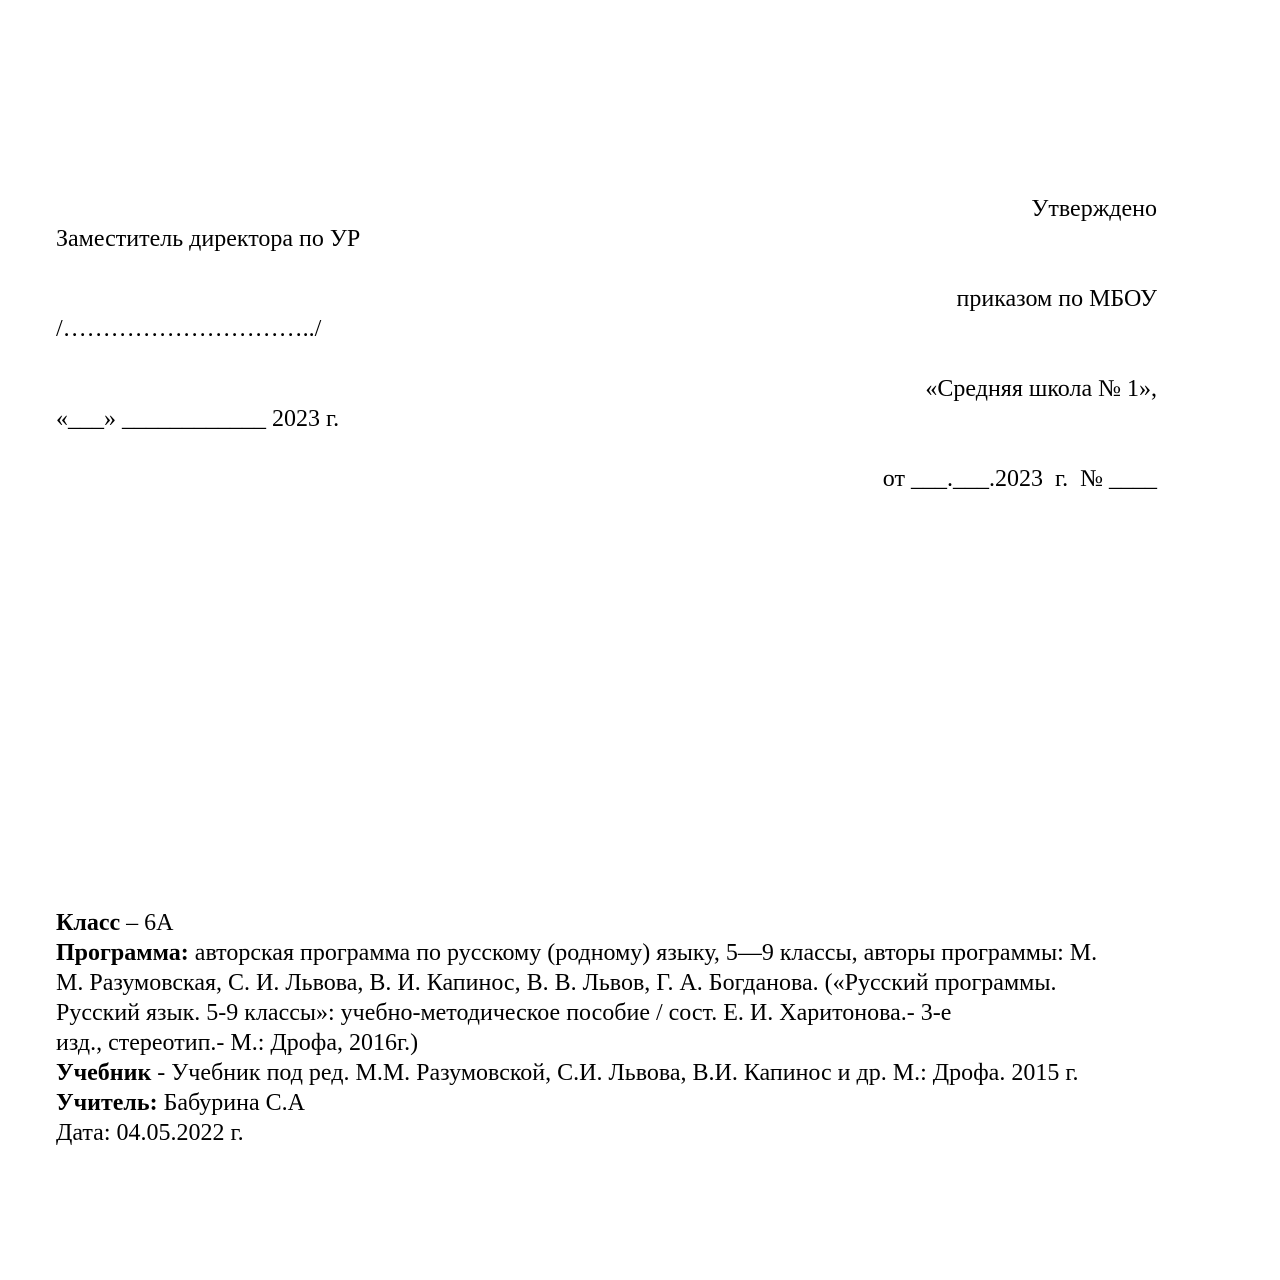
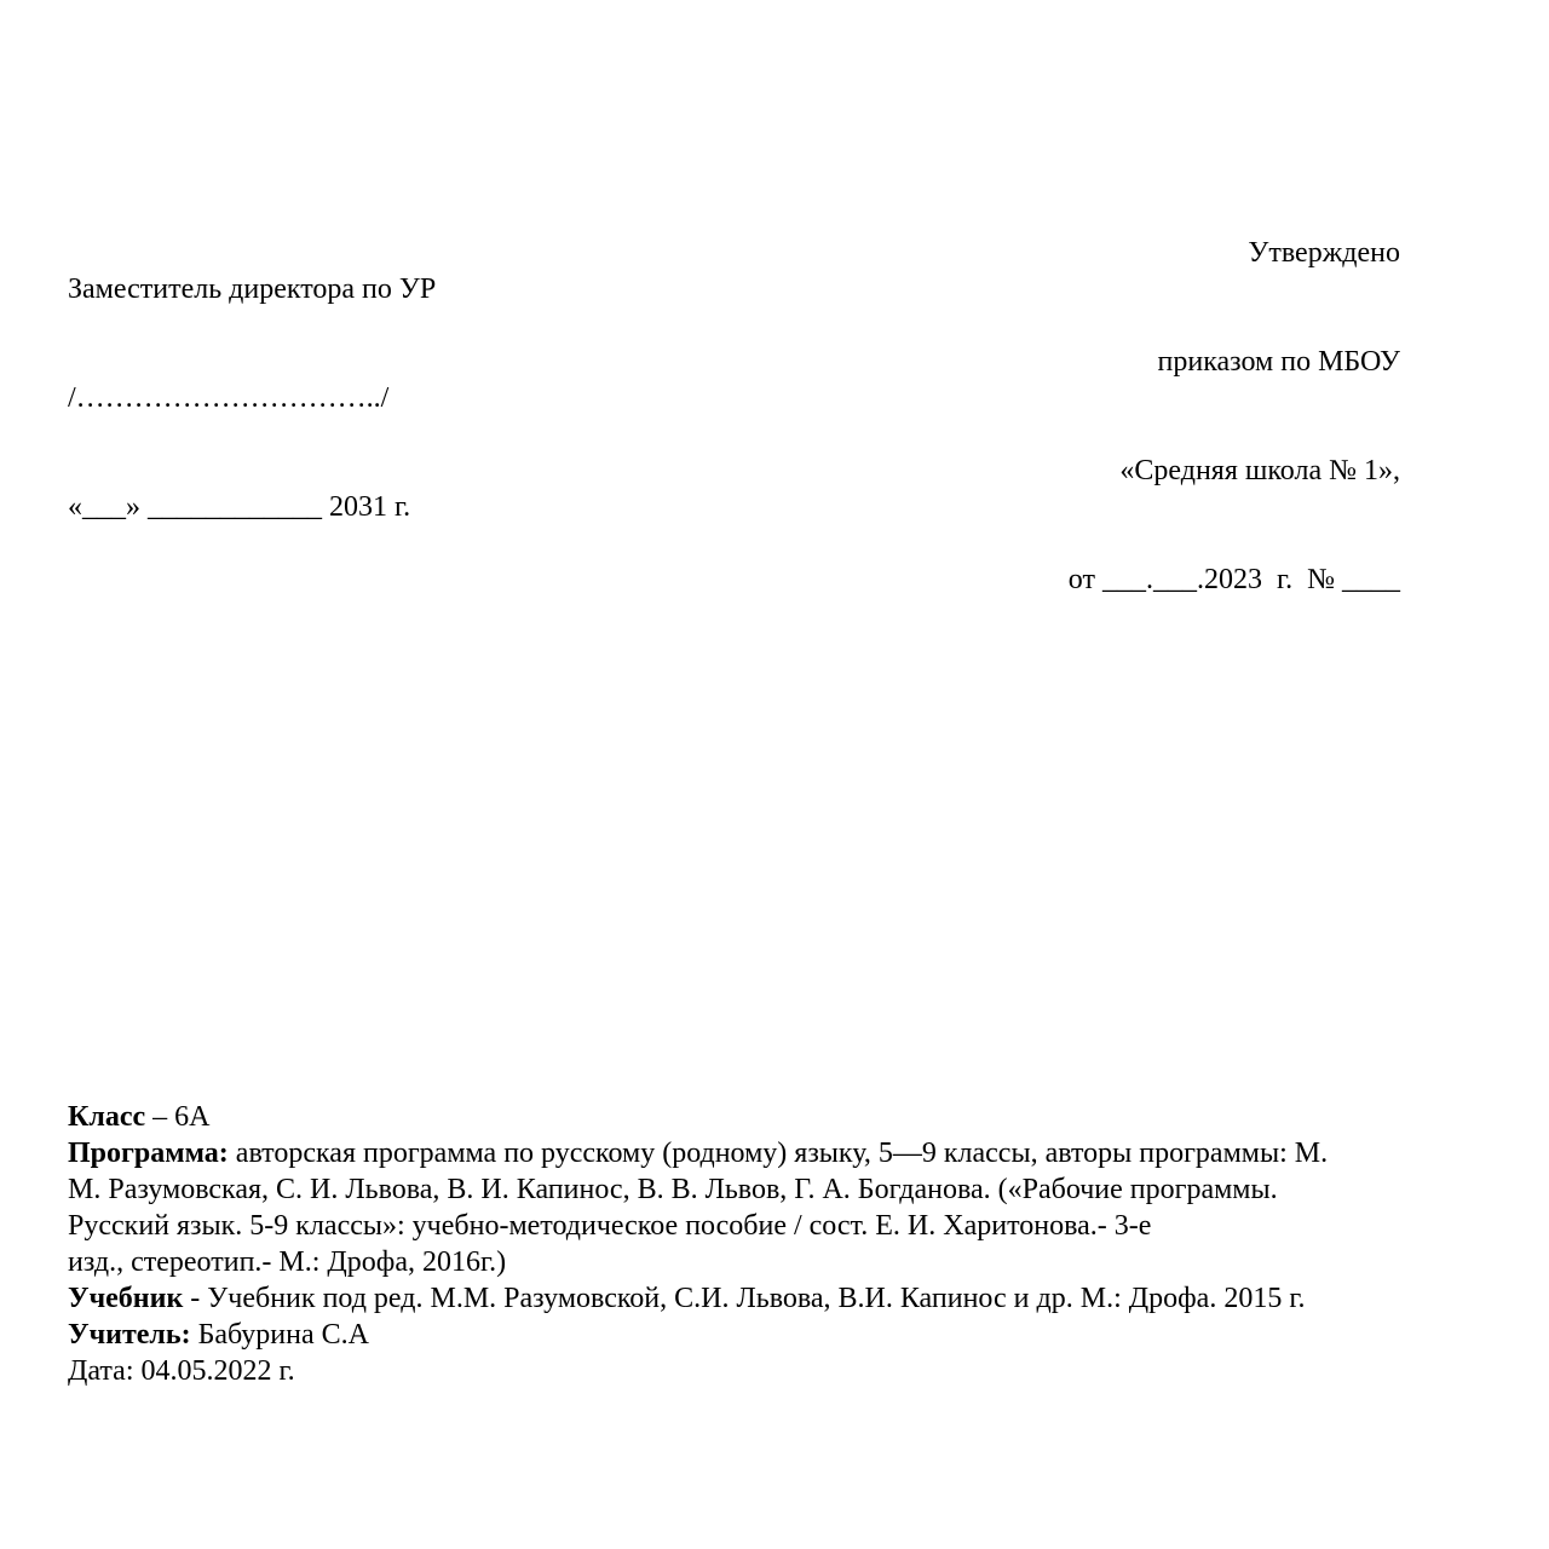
  Заместитель директора по УР
  /…………………………../
- «___» ____________ 2023 г.
+ «___» ____________ 2031 г.
  Утверждено
  приказом по МБОУ
  «Средняя школа № 1»,
  от ___.___.2023 г. № ____
  Класс – 6А
  Программа: авторская программа по русскому (родному) языку, 5—9 классы, авторы программы: М.
- М. Разумовская, С. И. Львова, В. И. Капинос, В. В. Львов, Г. А. Богданова. («Русский программы.
+ М. Разумовская, С. И. Львова, В. И. Капинос, В. В. Львов, Г. А. Богданова. («Рабочие программы.
  Русский язык. 5-9 классы»: учебно-методическое пособие / сост. Е. И. Харитонова.- 3-е
  изд., стереотип.- М.: Дрофа, 2016г.)
  Учебник - Учебник под ред. М.М. Разумовской, С.И. Львова, В.И. Капинос и др. М.: Дрофа. 2015 г.
  Учитель: Бабурина С.А
  Дата: 04.05.2022 г.
